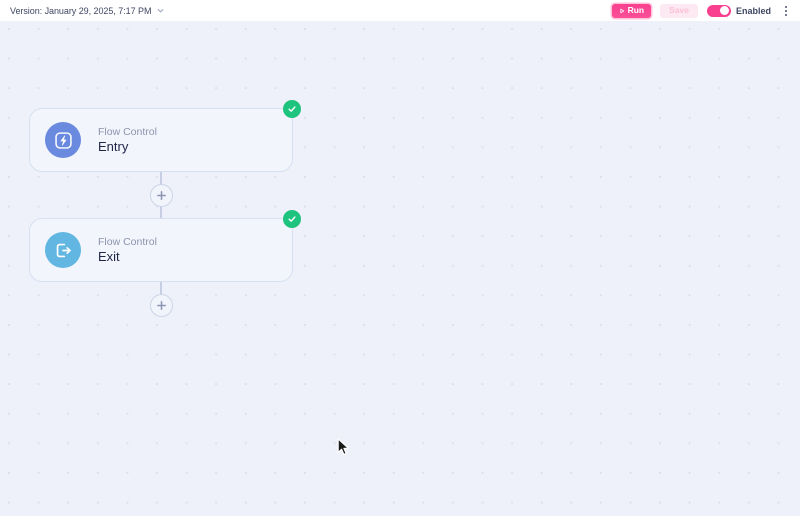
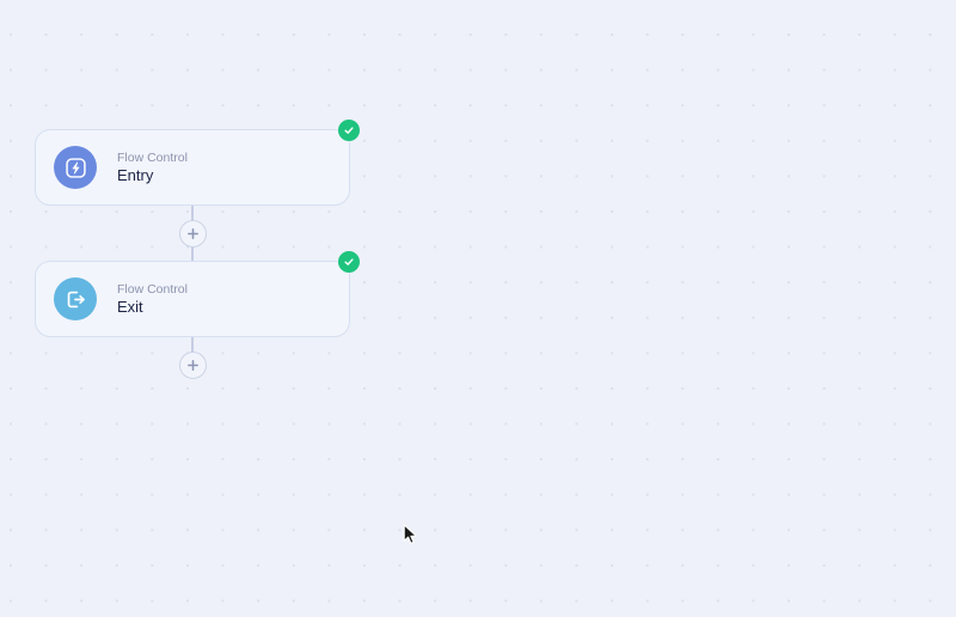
- Version: January 29, 2025, 7:17 PM
- Run
- Save
- Enabled
  Flow Control
  Entry
  Flow Control
  Exit
